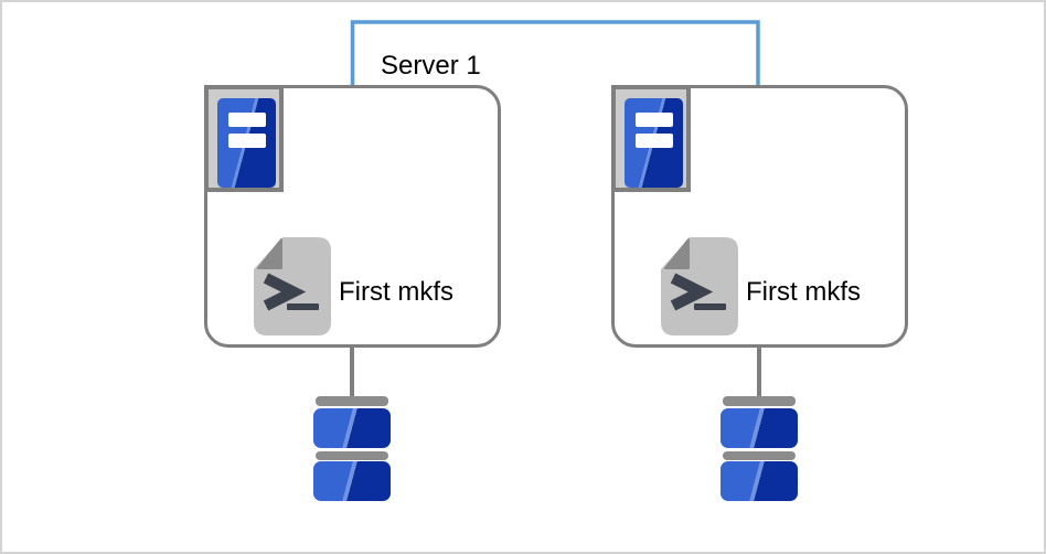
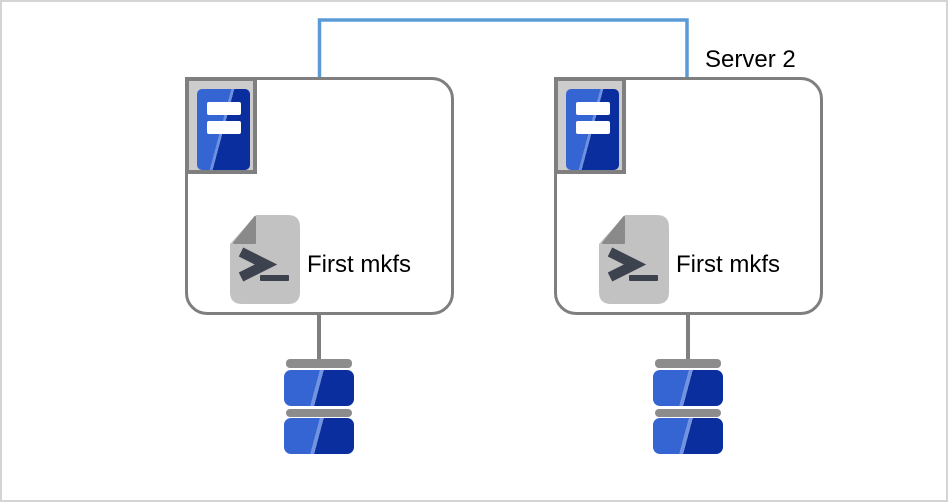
- Server 1
  First mkfs
+ Server 2
  First mkfs
